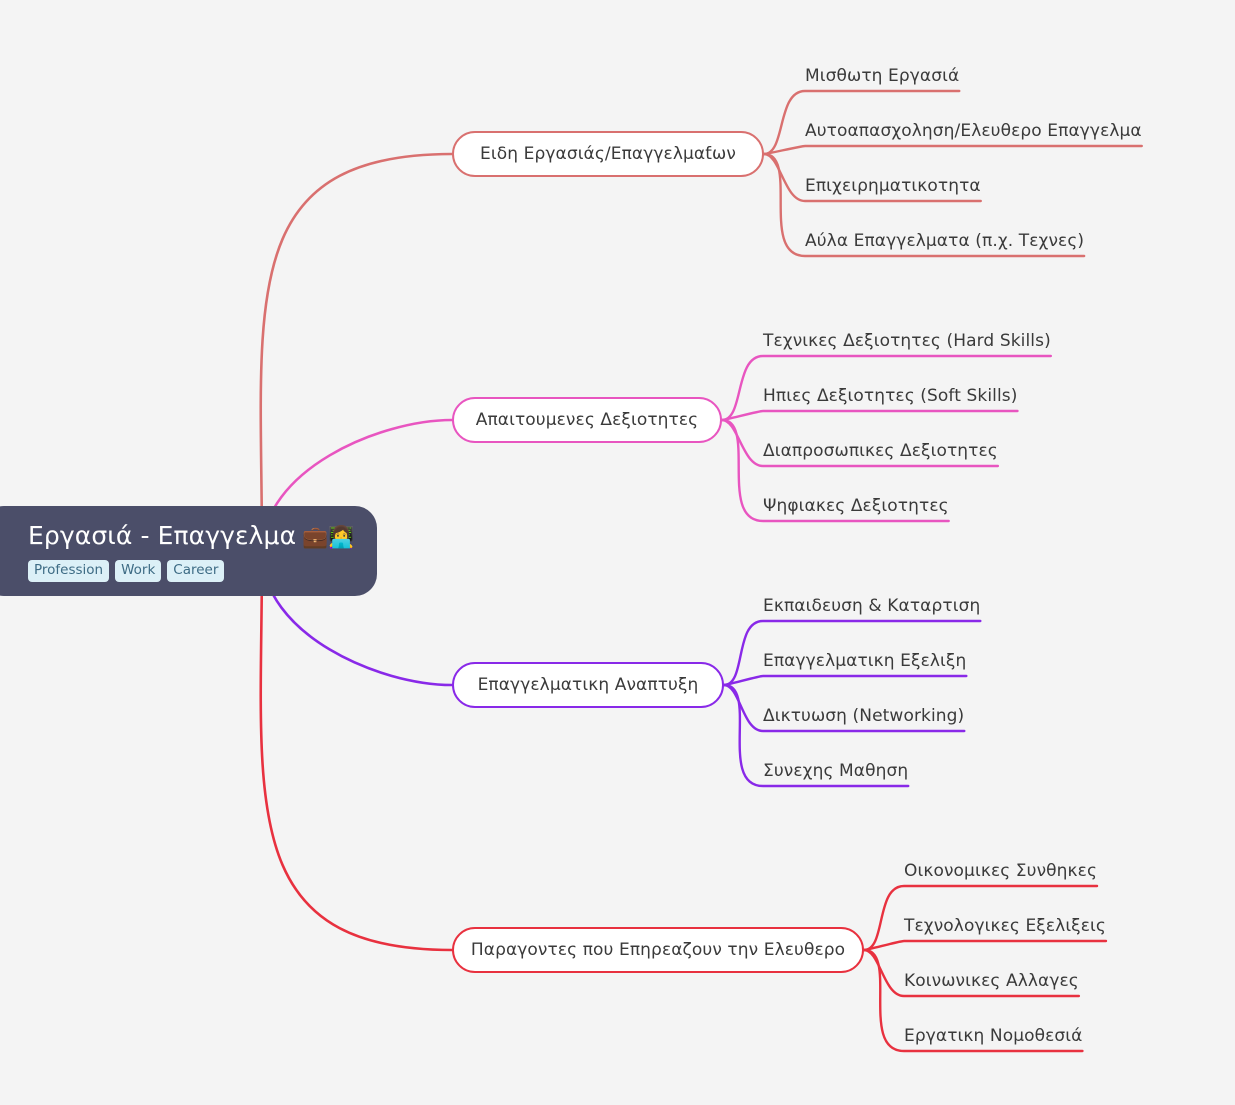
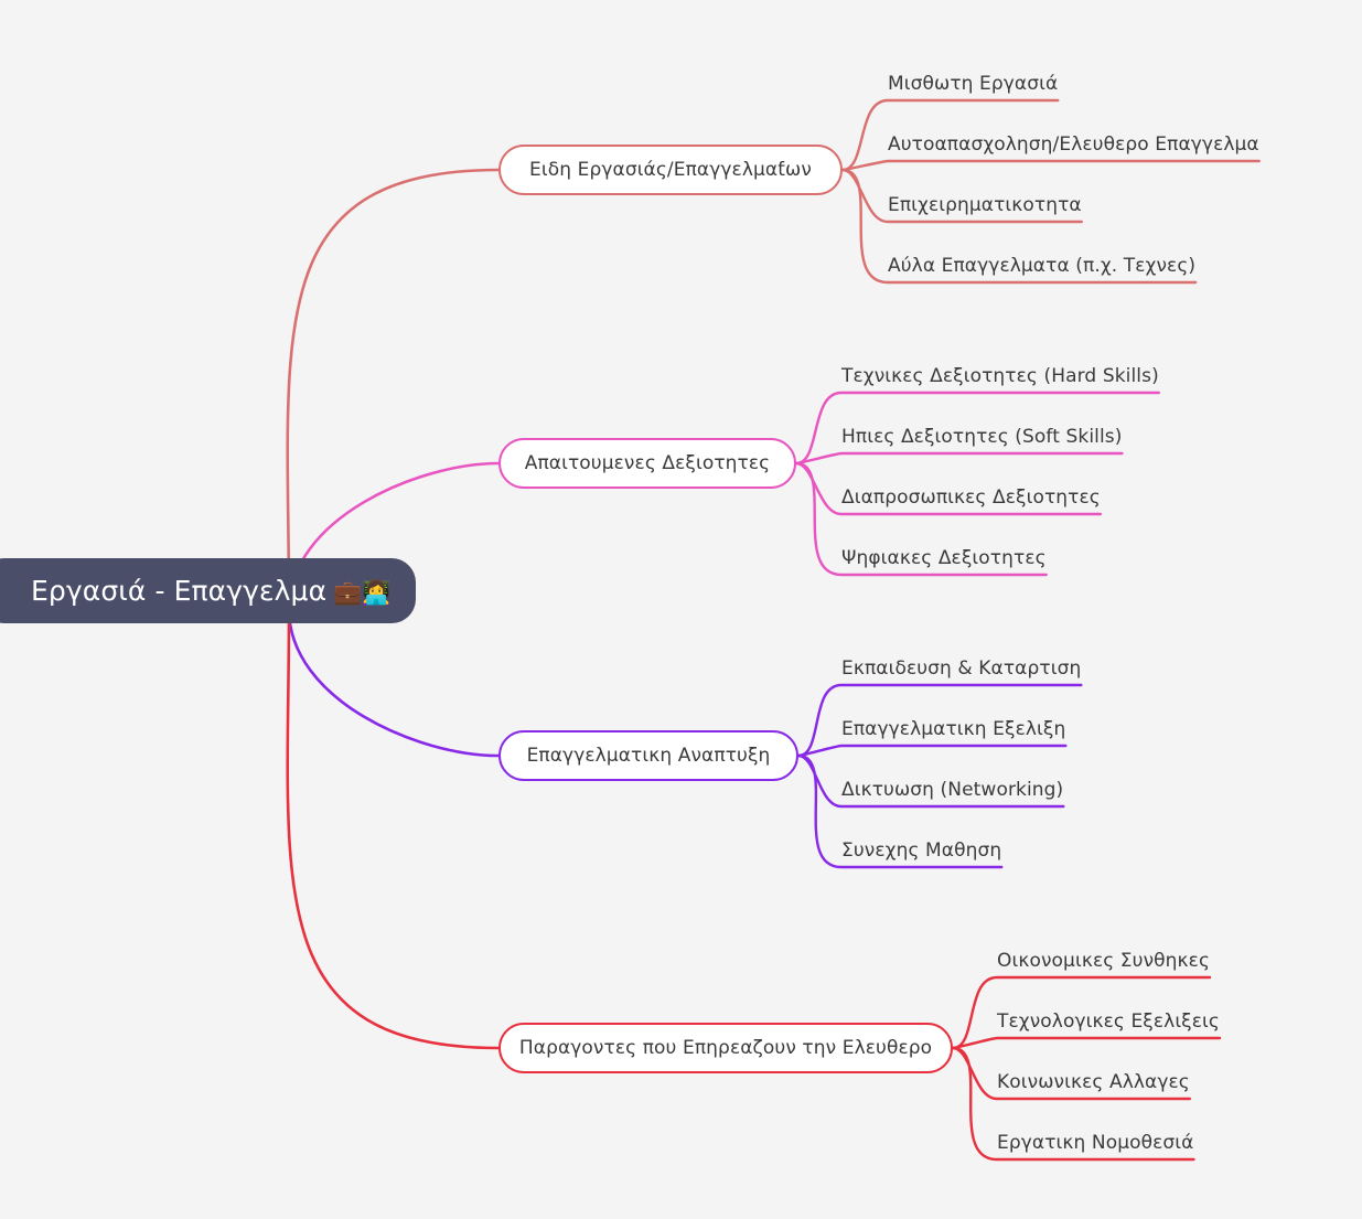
  Εργασιά - Επαγγελμα 💼👩‍💻
- Profession
- Work
- Career
  Ειδη Εργασιάς/Επαγγελμαƭων
  Απαιτουμενες Δεξιοτητες
  Επαγγελματικη Αναπτυξη
  Παραγοντες που Επηρεαζουν την Ελευθερο
  Μισθωτη Εργασιά
  Αυτοαπασχοληση/Ελευθερο Επαγγελμα
  Επιχειρηματικοτητα
  Αύλα Επαγγελματα (π.χ. Τεχνες)
  Τεχνικες Δεξιοτητες (Hard Skills)
  Ηπιες Δεξιοτητες (Soft Skills)
  Διαπροσωπικες Δεξιοτητες
  Ψηφιακες Δεξιοτητες
  Εκπαιδευση & Καταρτιση
  Επαγγελματικη Εξελιξη
  Δικτυωση (Networking)
  Συνεχης Μαθηση
  Οικονομικες Συνθηκες
  Τεχνολογικες Εξελιξεις
  Κοινωνικες Αλλαγες
  Εργατικη Νομοθεσιά
